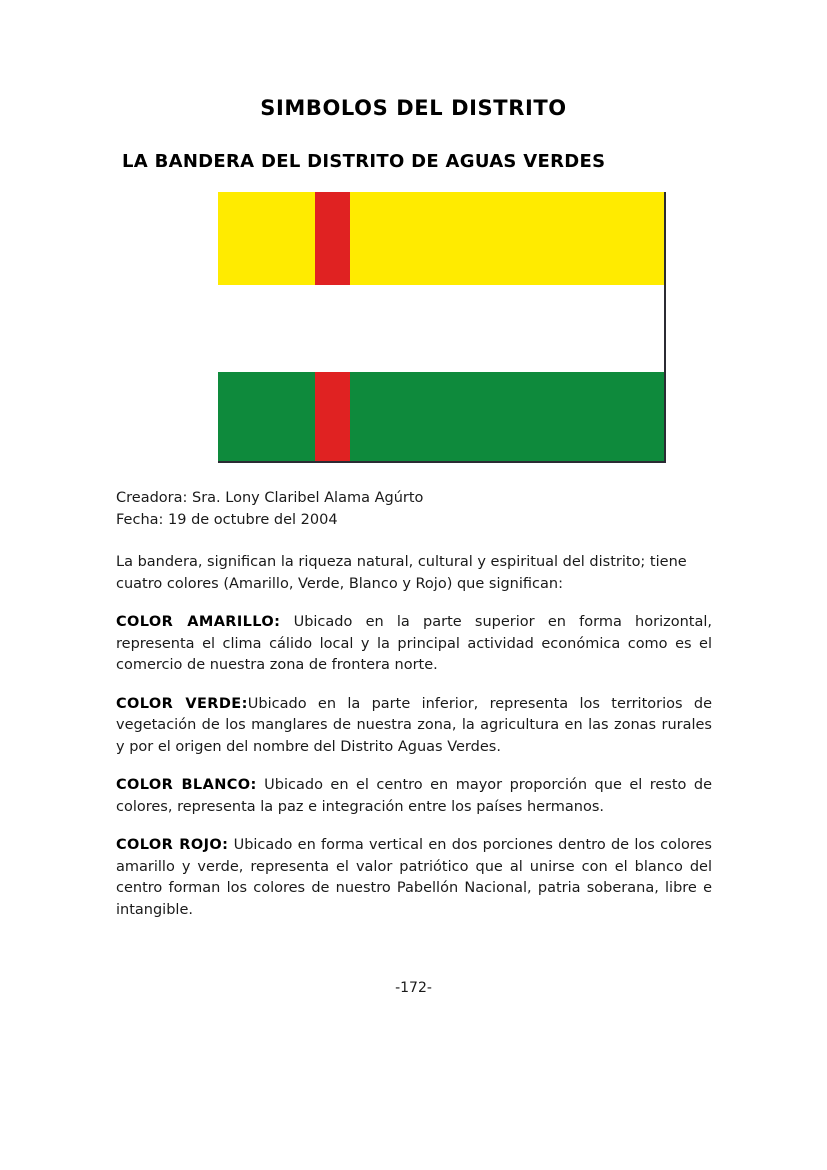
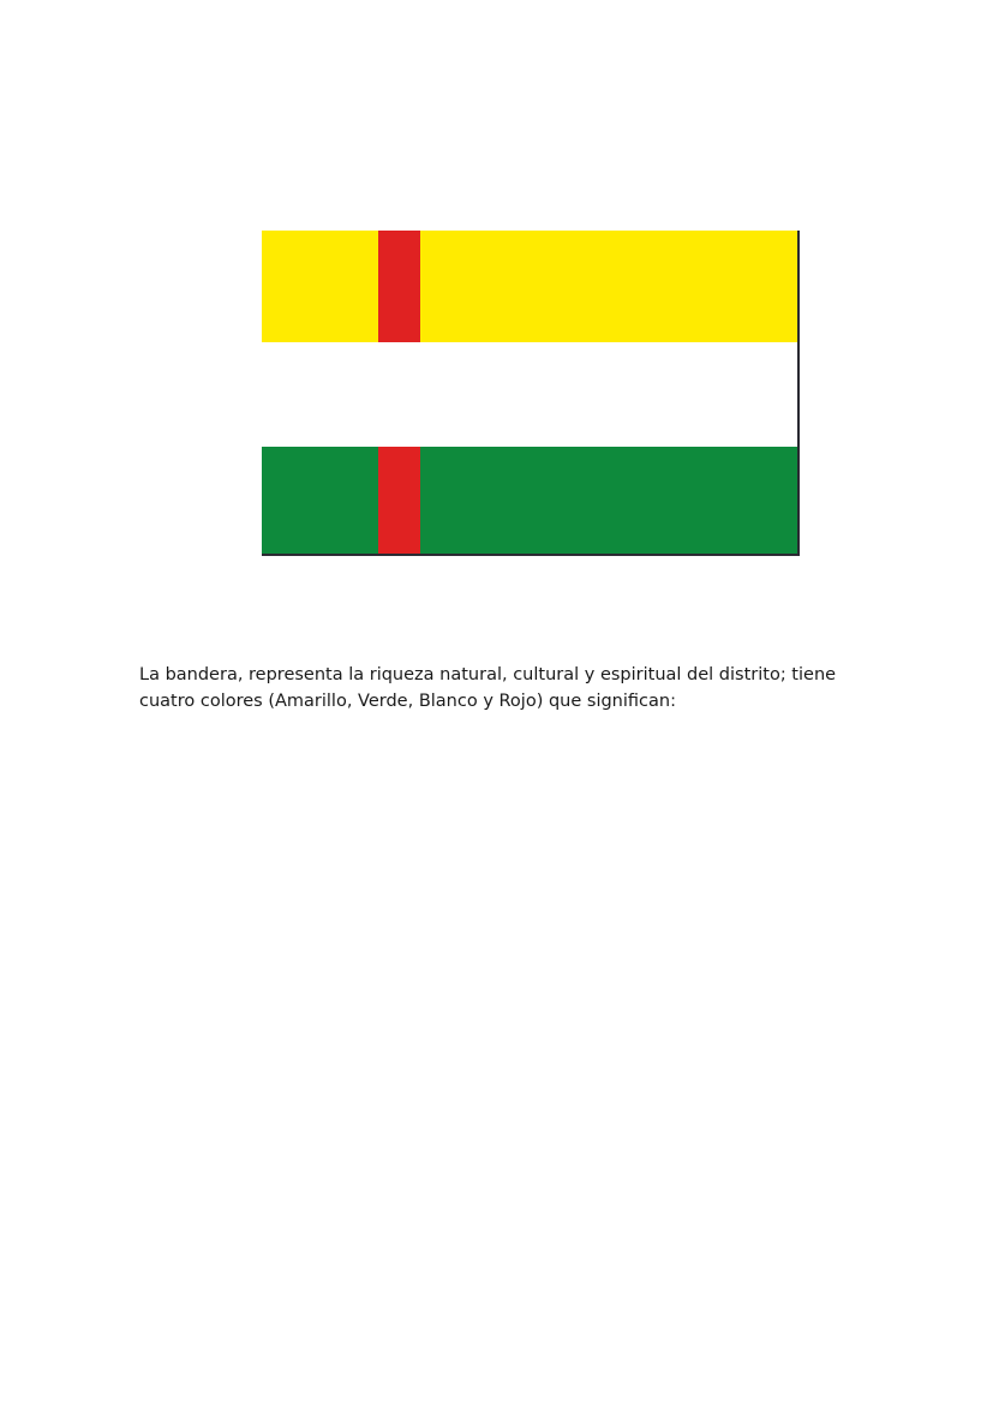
- SIMBOLOS DEL DISTRITO
- LA BANDERA DEL DISTRITO DE AGUAS VERDES
- Creadora: Sra. Lony Claribel Alama Agúrto
- Fecha: 19 de octubre del 2004
- La bandera, significan la riqueza natural, cultural y espiritual del distrito; tiene cuatro colores (Amarillo, Verde, Blanco y Rojo) que significan:
+ La bandera, representa la riqueza natural, cultural y espiritual del distrito; tiene cuatro colores (Amarillo, Verde, Blanco y Rojo) que significan:
- COLOR AMARILLO: Ubicado en la parte superior en forma horizontal, representa el clima cálido local y la principal actividad económica como es el comercio de nuestra zona de frontera norte.
- COLOR VERDE:Ubicado en la parte inferior, representa los territorios de vegetación de los manglares de nuestra zona, la agricultura en las zonas rurales y por el origen del nombre del Distrito Aguas Verdes.
- COLOR BLANCO: Ubicado en el centro en mayor proporción que el resto de colores, representa la paz e integración entre los países hermanos.
- COLOR ROJO: Ubicado en forma vertical en dos porciones dentro de los colores amarillo y verde, representa el valor patriótico que al unirse con el blanco del centro forman los colores de nuestro Pabellón Nacional, patria soberana, libre e intangible.
- -172-
